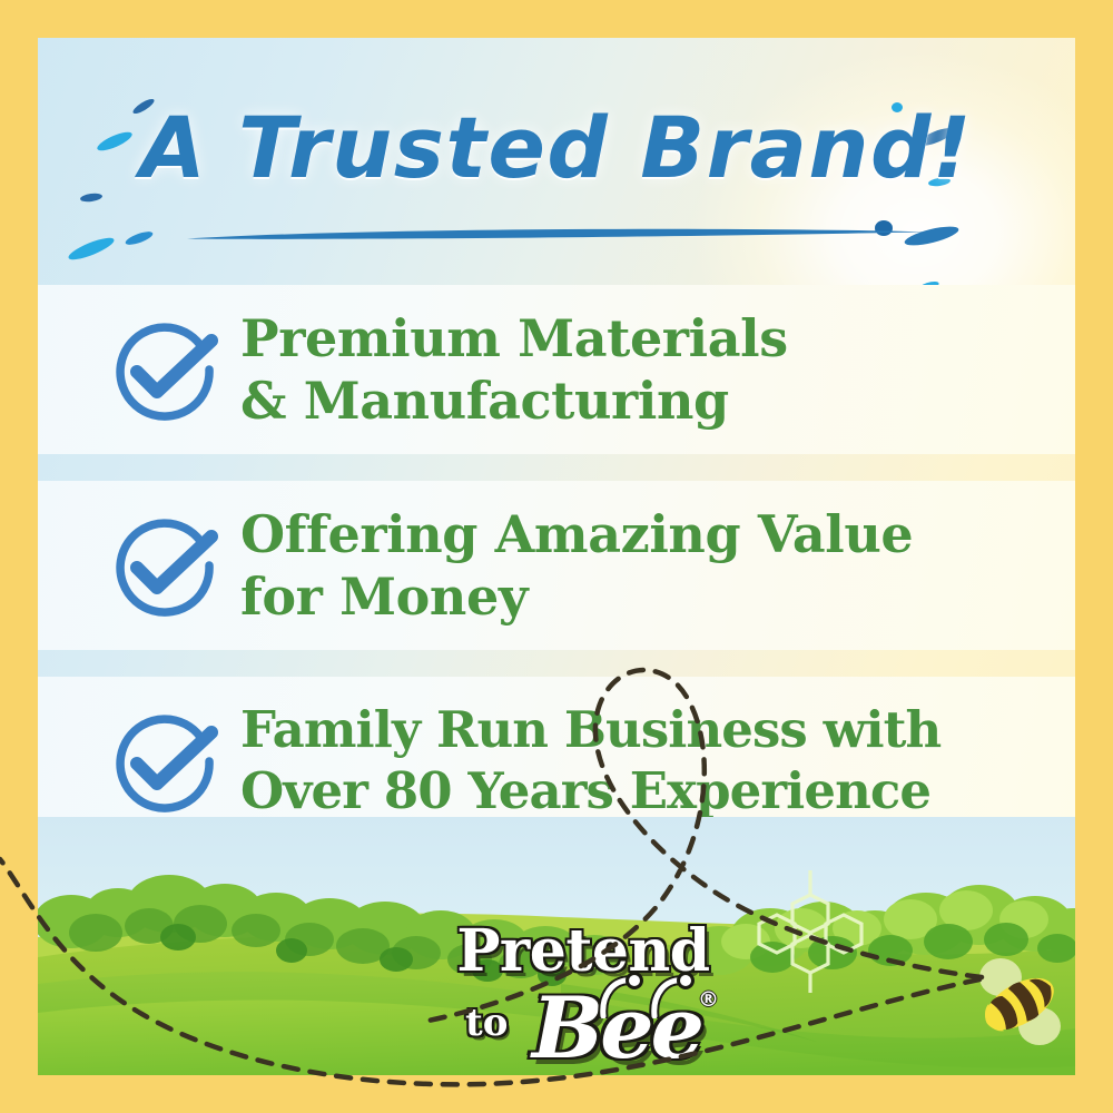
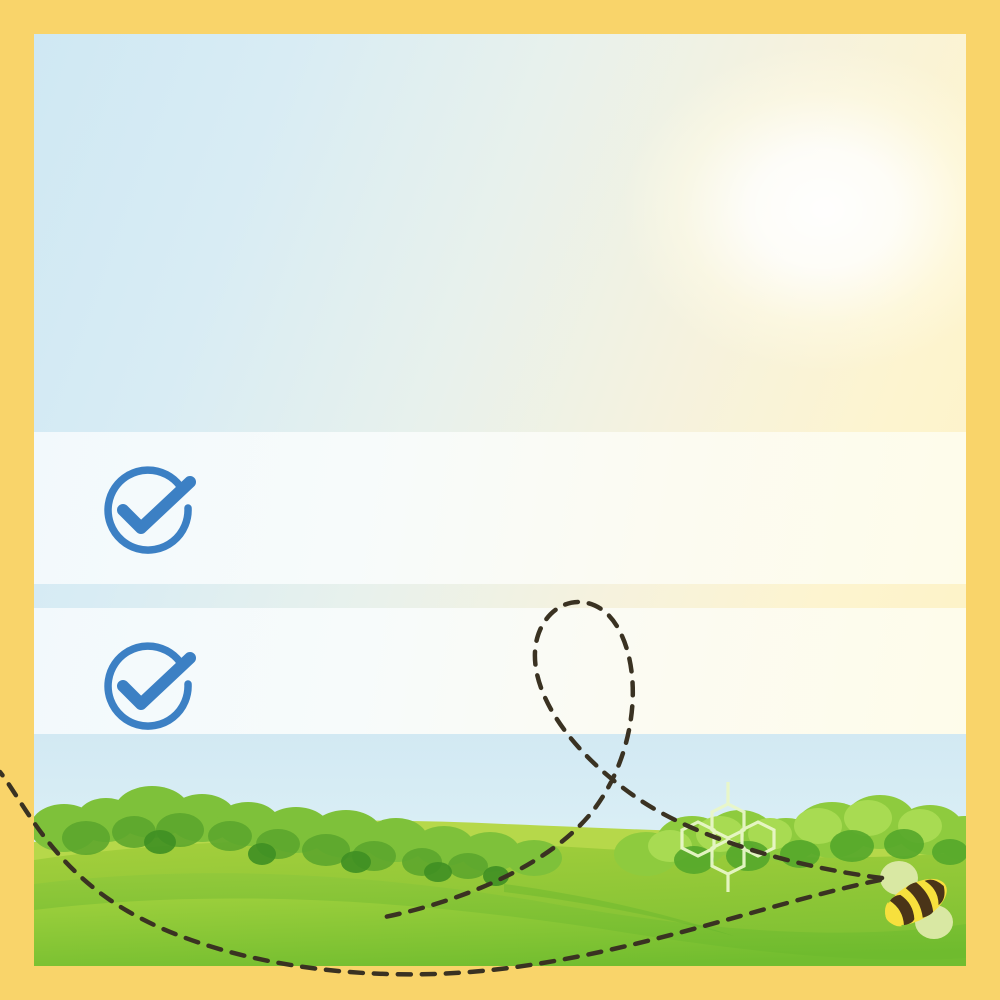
- A Trusted Brand!
- Premium Materials
- & Manufacturing
- Offering Amazing Value
- for Money
- Family Run Business with
- Over 80 Years Experience
- Pretend
- to
- Bee
- ®
